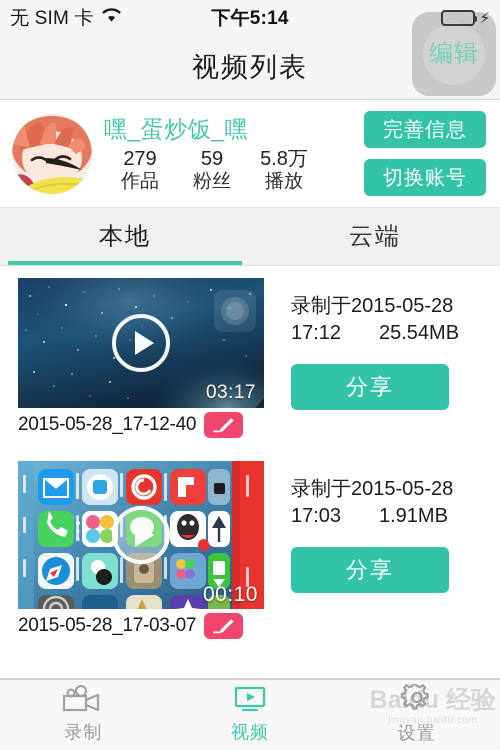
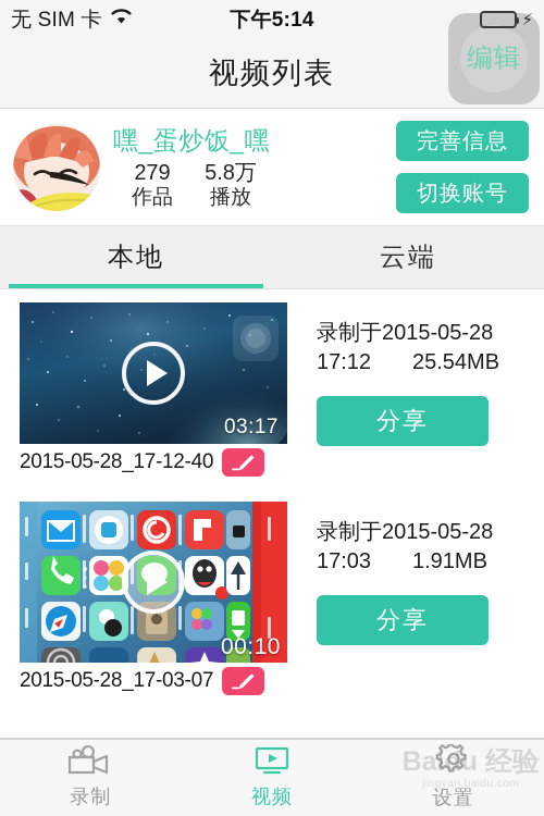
  无 SIM 卡
  下午5:14
  ⚡
  视频列表
  编辑
  嘿_蛋炒饭_嘿
  279
  作品
- 59
- 粉丝
  5.8万
  播放
  完善信息
  切换账号
  本地
  云端
  03:17
  2015-05-28_17-12-40
  录制于2015-05-28
  17:12
  25.54MB
  分享
  00:10
  2015-05-28_17-03-07
  录制于2015-05-28
  17:03
  1.91MB
  分享
  录制
  视频
  设置
  Baidu 经验
  jingyan.baidu.com
